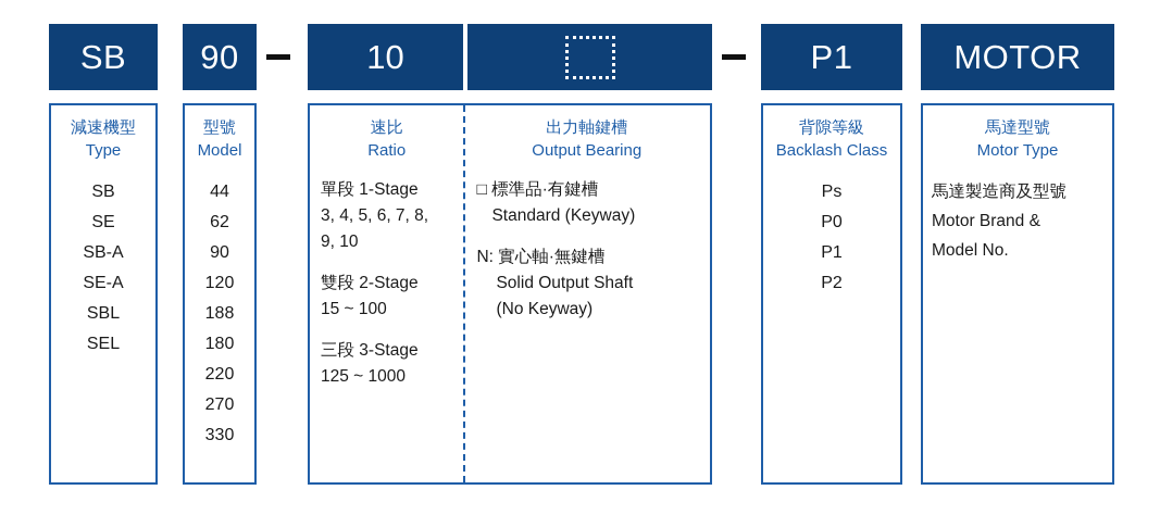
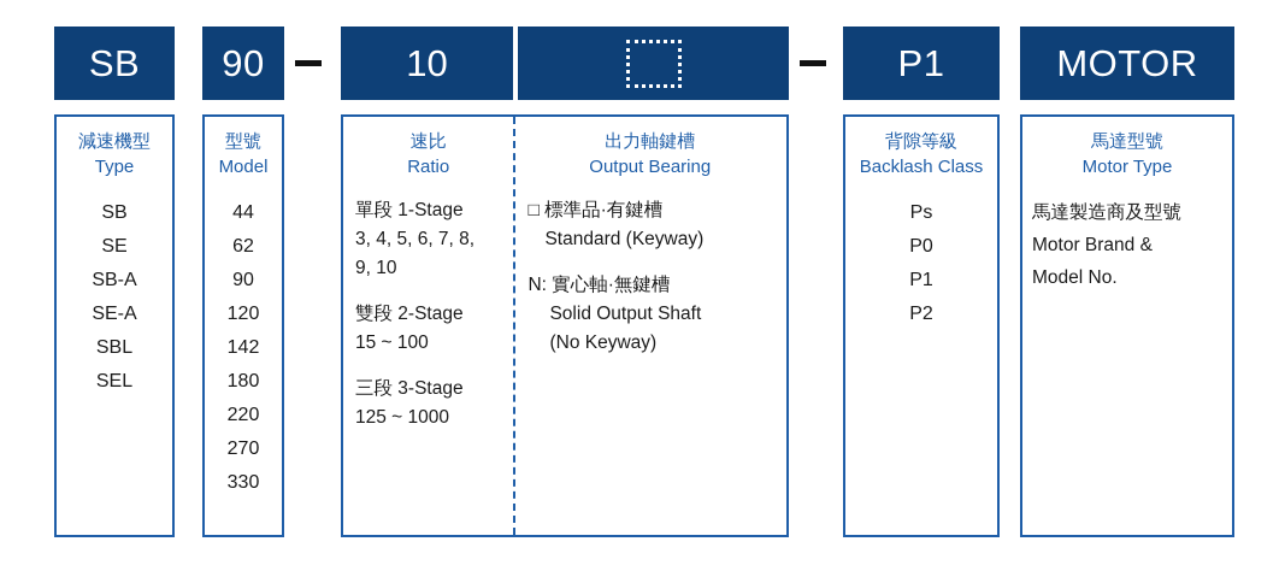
  SB
  90
  10
  P1
  MOTOR
  減速機型
  Type
  SB
  SE
  SB-A
  SE-A
  SBL
  SEL
  型號
  Model
  44
  62
  90
  120
- 188
+ 142
  180
  220
  270
  330
  速比
  Ratio
  單段 1-Stage
  3, 4, 5, 6, 7, 8,
  9, 10
  雙段 2-Stage
  15 ~ 100
  三段 3-Stage
  125 ~ 1000
  出力軸鍵槽
  Output Bearing
  □ 標準品·有鍵槽
  Standard (Keyway)
  N: 實心軸·無鍵槽
  Solid Output Shaft
  (No Keyway)
  背隙等級
  Backlash Class
  Ps
  P0
  P1
  P2
  馬達型號
  Motor Type
  馬達製造商及型號
  Motor Brand &
  Model No.
